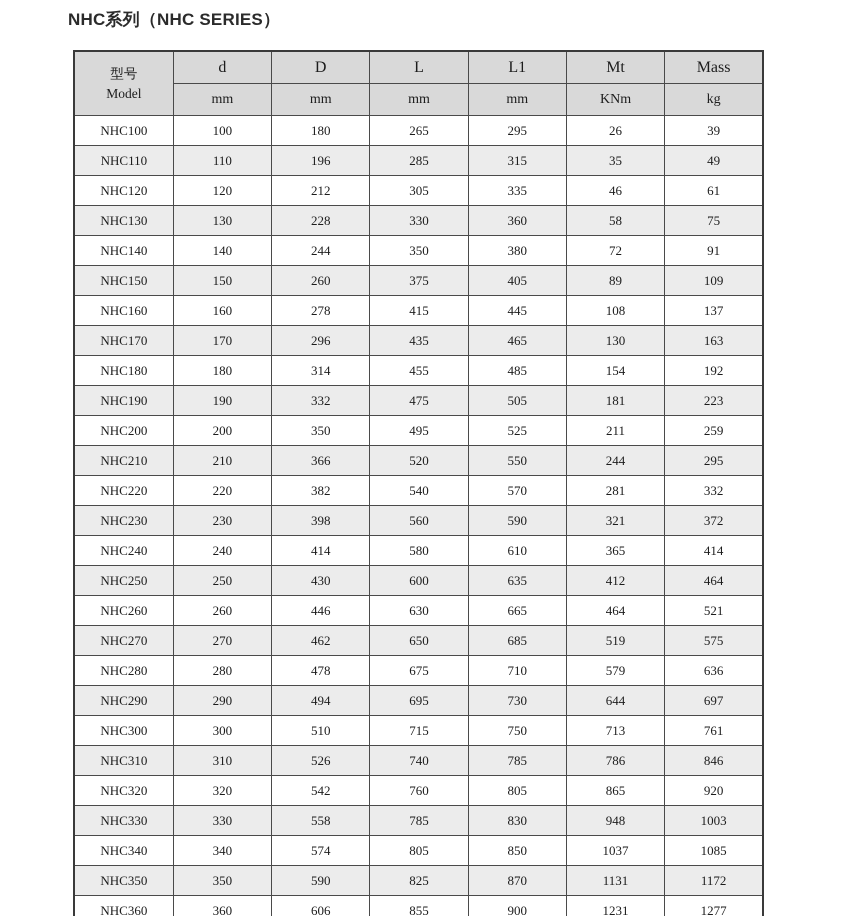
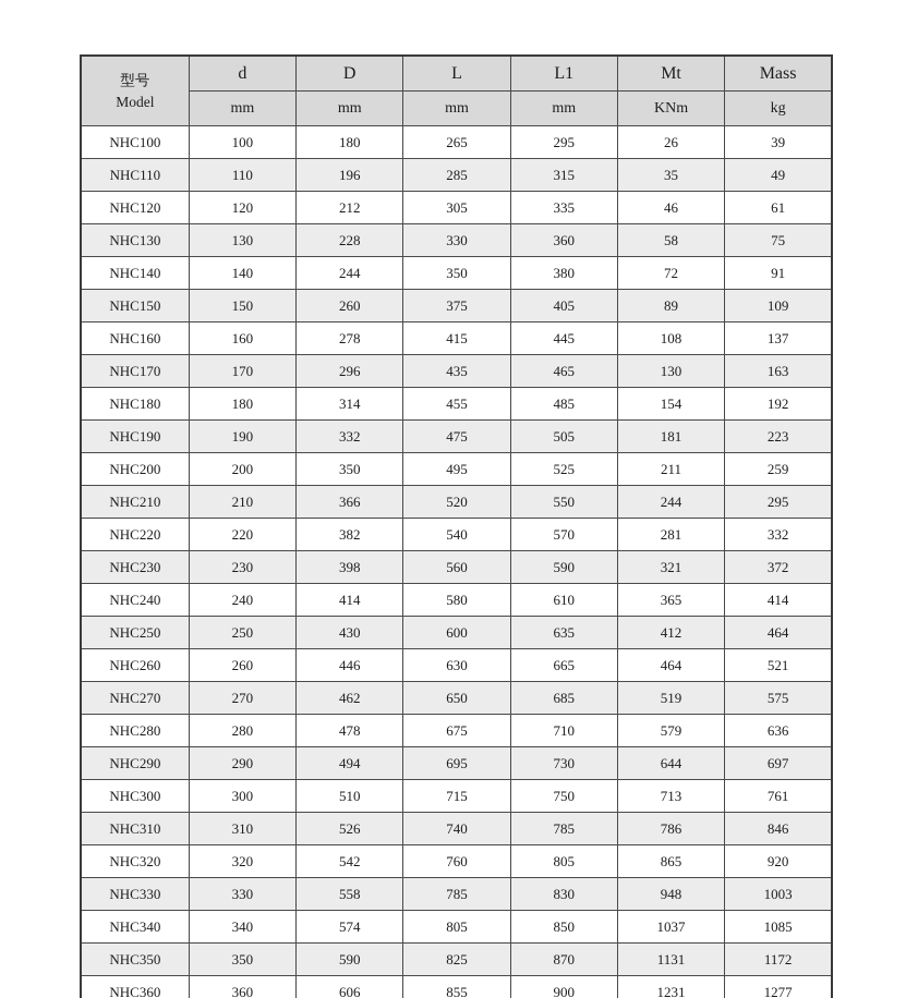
- NHC系列（NHC SERIES）
  型号 Model	d	D	L	L1	Mt	Mass
  mm	mm	mm	mm	KNm	kg
  NHC100	100	180	265	295	26	39
  NHC110	110	196	285	315	35	49
  NHC120	120	212	305	335	46	61
  NHC130	130	228	330	360	58	75
  NHC140	140	244	350	380	72	91
  NHC150	150	260	375	405	89	109
  NHC160	160	278	415	445	108	137
  NHC170	170	296	435	465	130	163
  NHC180	180	314	455	485	154	192
  NHC190	190	332	475	505	181	223
  NHC200	200	350	495	525	211	259
  NHC210	210	366	520	550	244	295
  NHC220	220	382	540	570	281	332
  NHC230	230	398	560	590	321	372
  NHC240	240	414	580	610	365	414
  NHC250	250	430	600	635	412	464
  NHC260	260	446	630	665	464	521
  NHC270	270	462	650	685	519	575
  NHC280	280	478	675	710	579	636
  NHC290	290	494	695	730	644	697
  NHC300	300	510	715	750	713	761
  NHC310	310	526	740	785	786	846
  NHC320	320	542	760	805	865	920
  NHC330	330	558	785	830	948	1003
  NHC340	340	574	805	850	1037	1085
  NHC350	350	590	825	870	1131	1172
  NHC360	360	606	855	900	1231	1277
